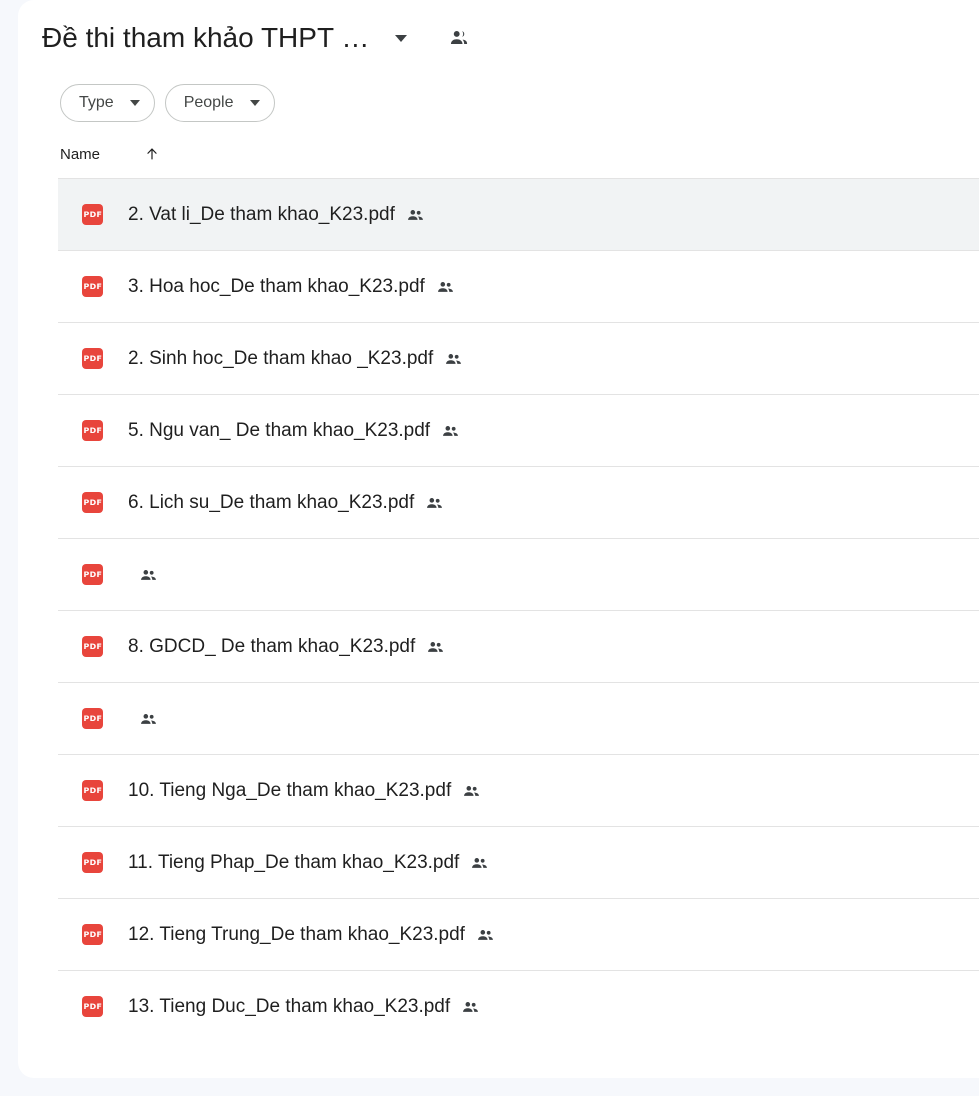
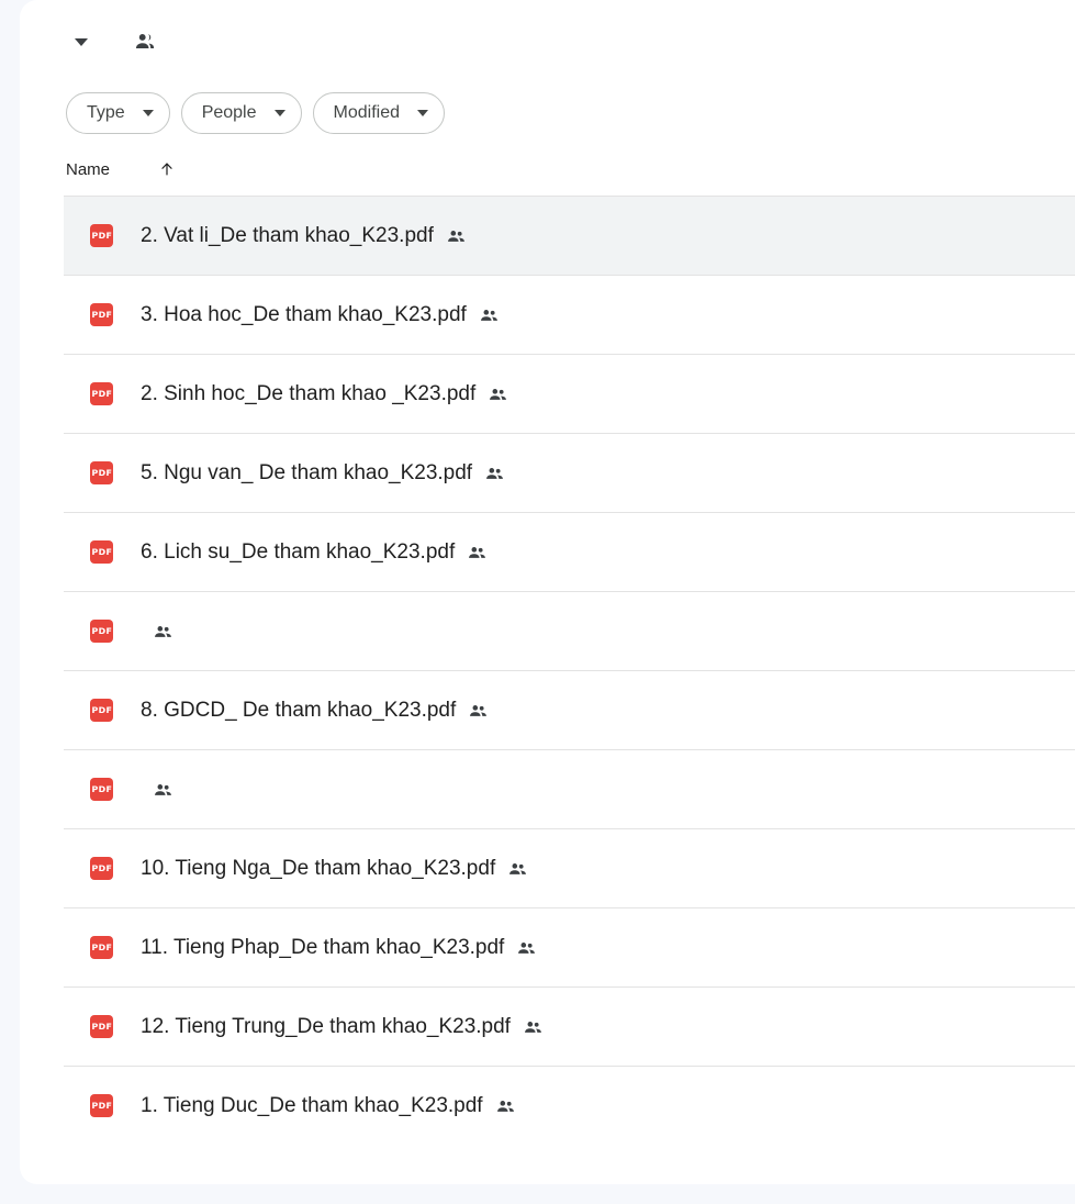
- Đề thi tham khảo THPT …
  Type
  People
+ Modified
  Name
  PDF
  2. Vat li_De tham khao_K23.pdf
  PDF
  3. Hoa hoc_De tham khao_K23.pdf
  PDF
  2. Sinh hoc_De tham khao _K23.pdf
  PDF
  5. Ngu van_ De tham khao_K23.pdf
  PDF
  6. Lich su_De tham khao_K23.pdf
  PDF
  PDF
  8. GDCD_ De tham khao_K23.pdf
  PDF
  PDF
  10. Tieng Nga_De tham khao_K23.pdf
  PDF
  11. Tieng Phap_De tham khao_K23.pdf
  PDF
  12. Tieng Trung_De tham khao_K23.pdf
  PDF
- 13. Tieng Duc_De tham khao_K23.pdf
+ 1. Tieng Duc_De tham khao_K23.pdf
